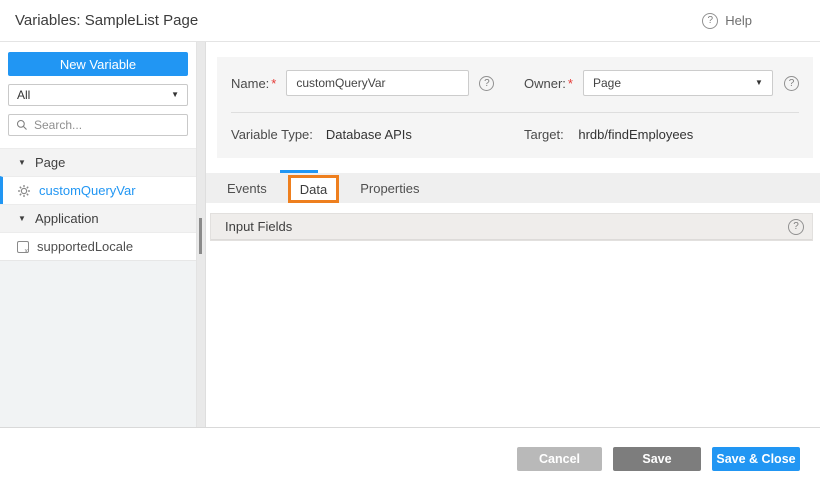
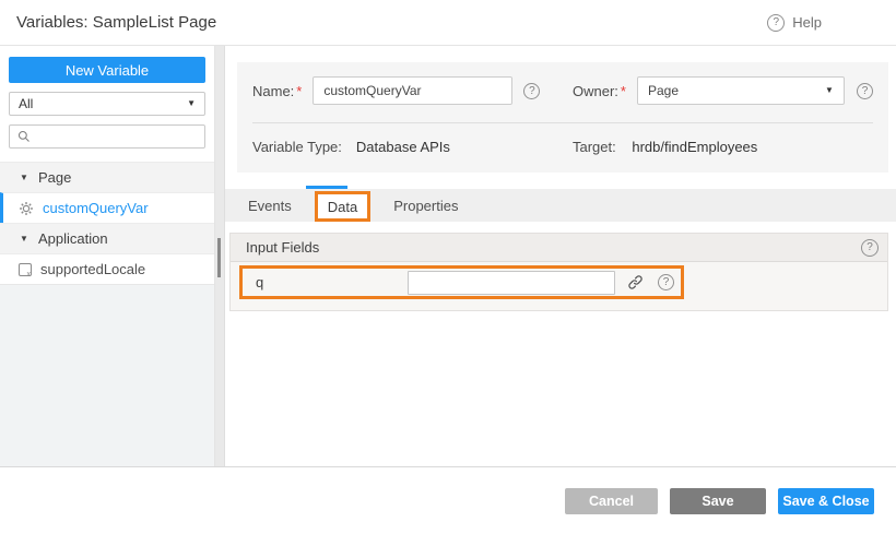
  Variables: SampleList Page
  Help
  New Variable
  All
  ▼
- Search...
  ▼
  Page
  customQueryVar
  ▼
  Application
  supportedLocale
  Name:
  *
  customQueryVar
  Owner:
  *
  Page
  ▼
  Variable Type:
  Database APIs
  Target: hrdb/findEmployees
  Events
  Data
  Properties
  Input Fields
+ q
  Cancel
  Save
  Save & Close
